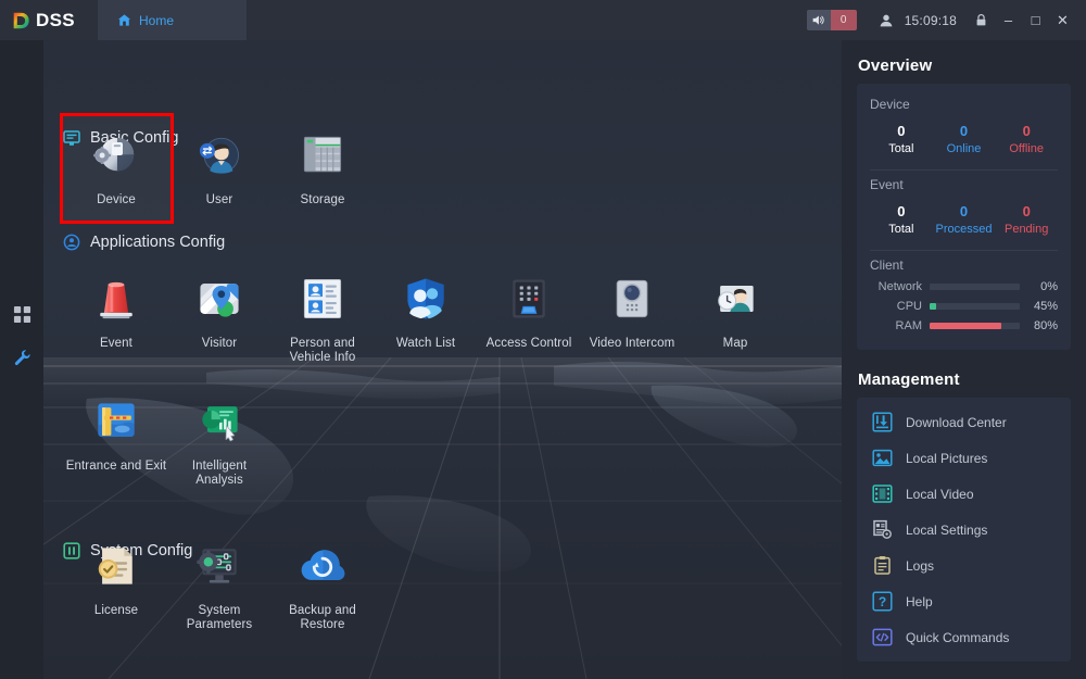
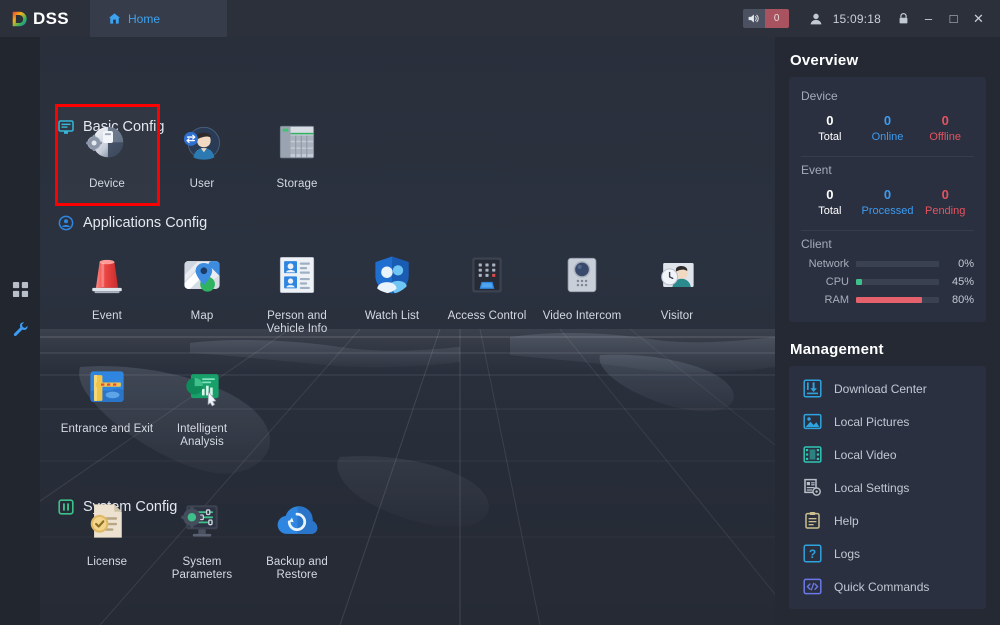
  DSS
  Home
  0
  15:09:18
  –
  □
  ✕
  Basc Config
  Device
  User
  Storage
  Applications Config
  Event
- Visitor
+ Map
  Person and Vehicle Info
  Watch List
  Access Control
  Video Intercom
- Map
+ Visitor
  Entrance and Exit
  Intelligent Analysis
  License
  System Parameters
  Backup and Restore
  Overview
  Device
  0
  Total
  0
  Online
  0
  Offline
  Event
  0
  Total
  0
  Processed
  0
  Pending
  Client
  Network
  0%
  CPU
  45%
  RAM
  80%
  Management
  Download Center
  Local Pictures
  Local Video
  Local Settings
- Logs
+ Help
  ?
- Help
+ Logs
  Quick Commands
